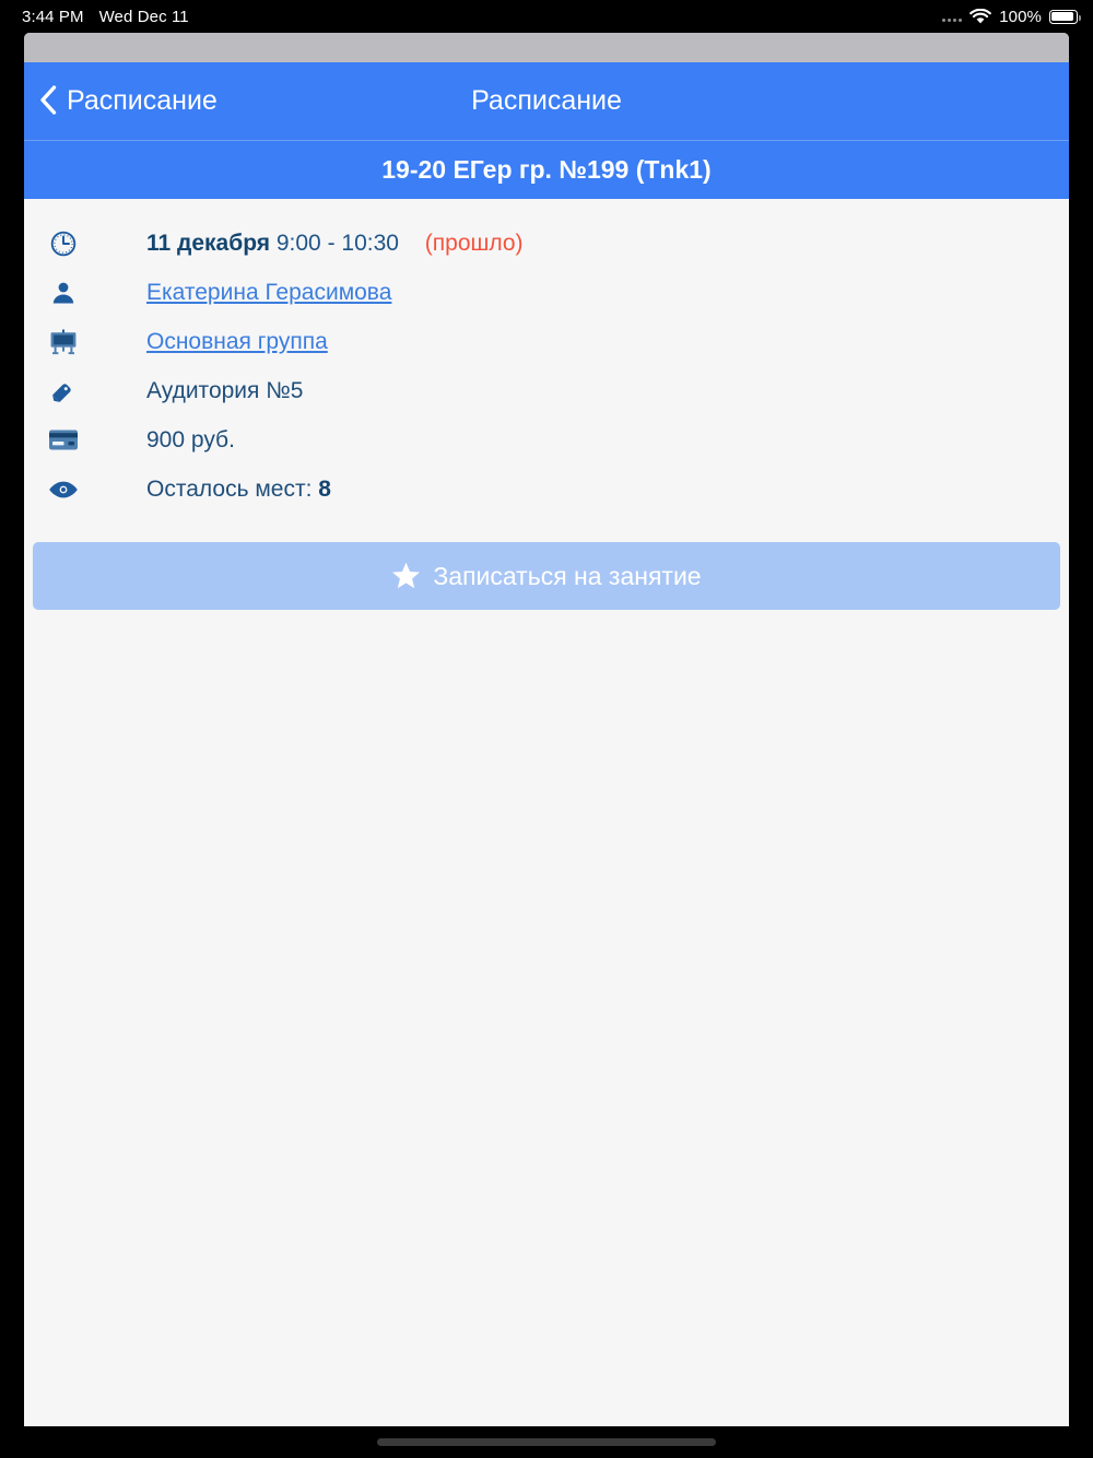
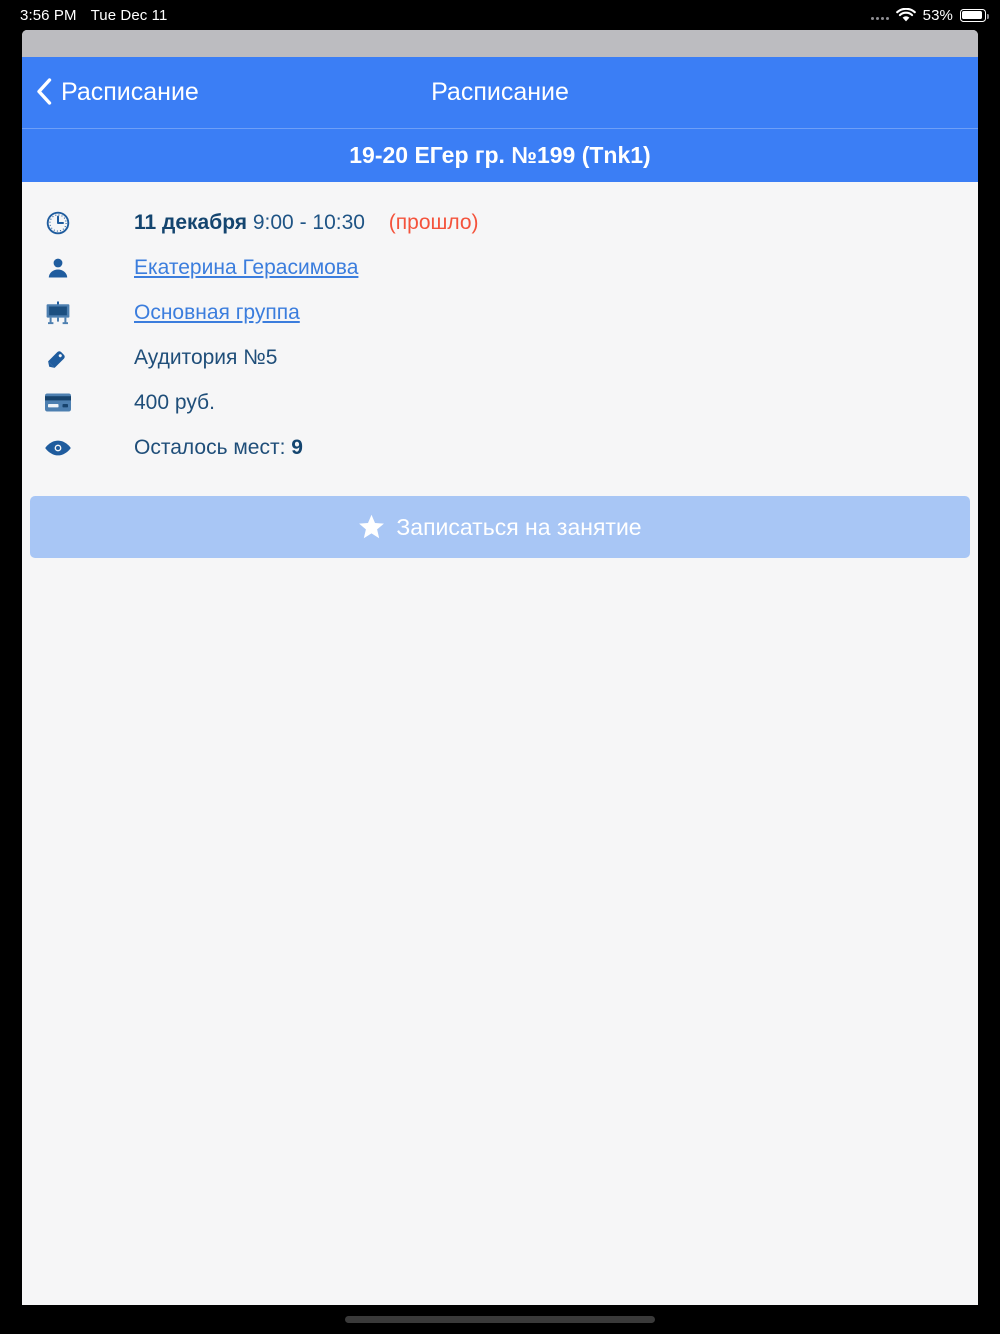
- 3:44 PM
+ 3:56 PM
- Wed Dec 11
+ Tue Dec 11
- 100%
+ 53%
  Расписание
  Расписание
  19-20 ЕГер гр. №199 (Tnk1)
  11 декабря 9:00 - 10:30 (прошло)
  Екатерина Герасимова
  Основная группа
  Аудитория №5
- 900 руб.
+ 400 руб.
- Осталось мест: 8
+ Осталось мест: 9
  Записаться на занятие
